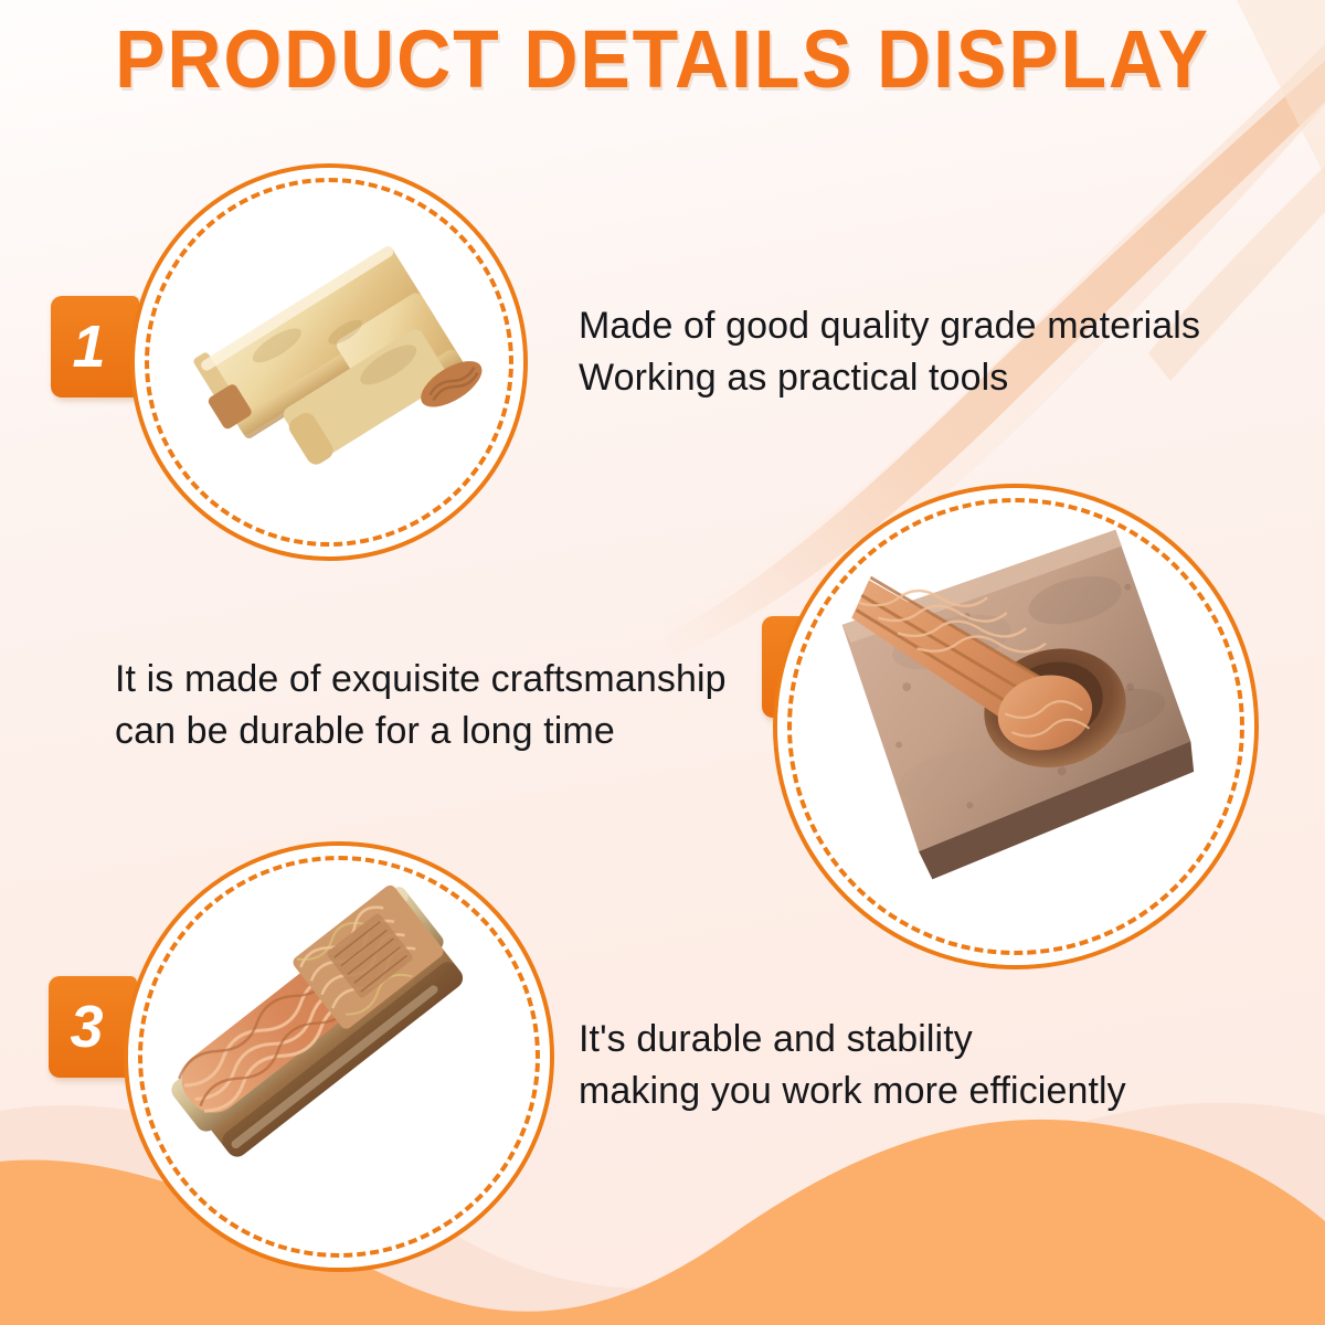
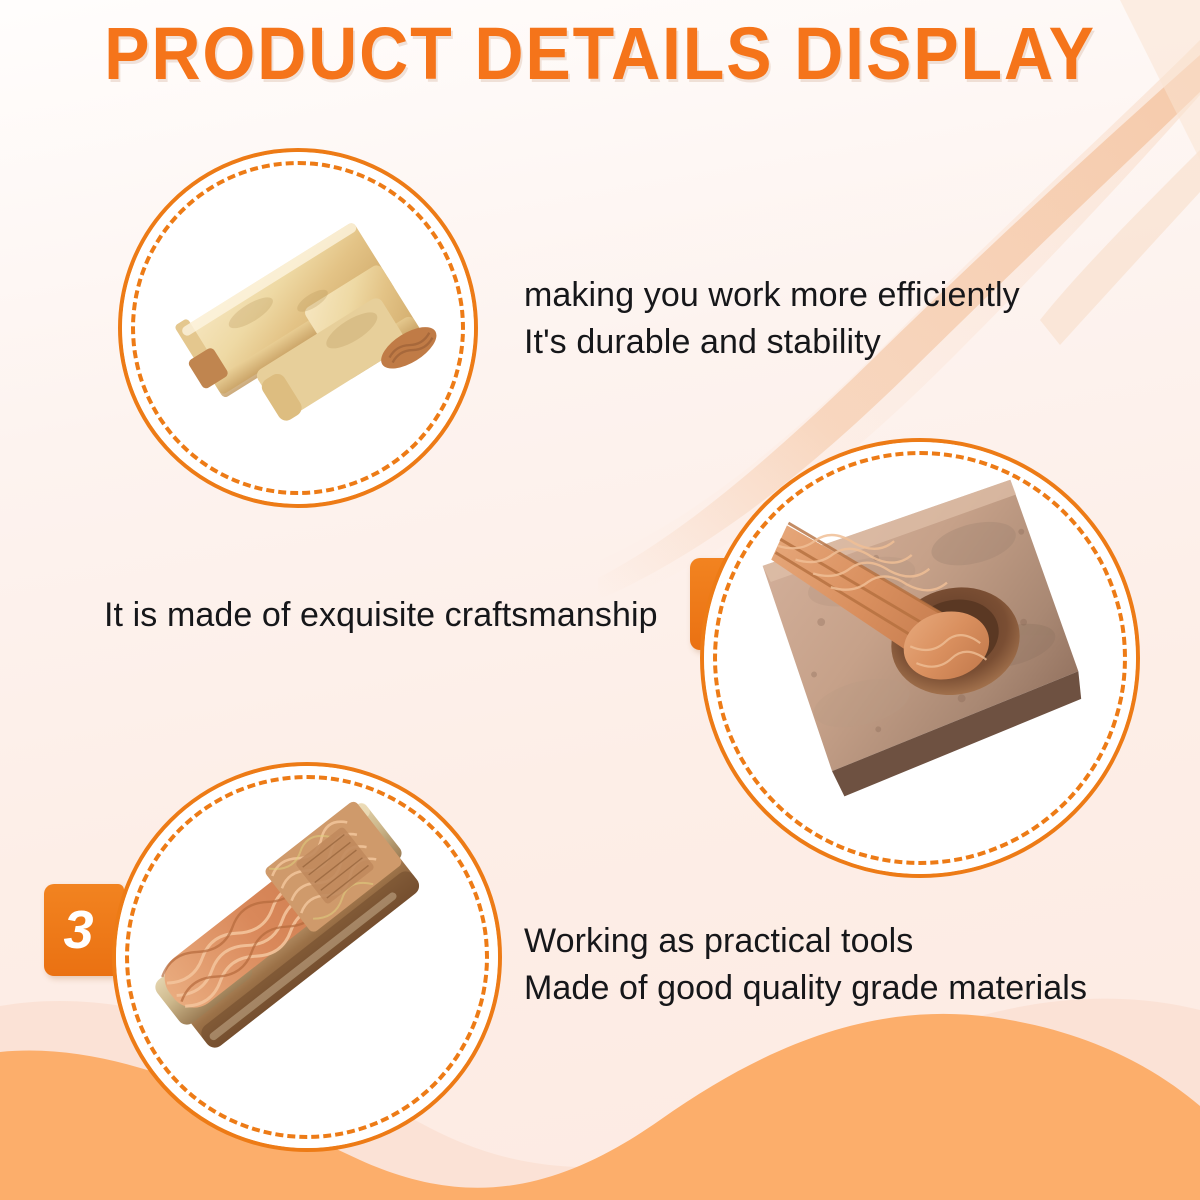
  PRODUCT DETAILS DISPLAY
- 1
- Made of good quality grade materials
+ making you work more efficiently
- Working as practical tools
+ It's durable and stability
  It is made of exquisite craftsmanship
- can be durable for a long time
  3
- It's durable and stability
+ Working as practical tools
- making you work more efficiently
+ Made of good quality grade materials
